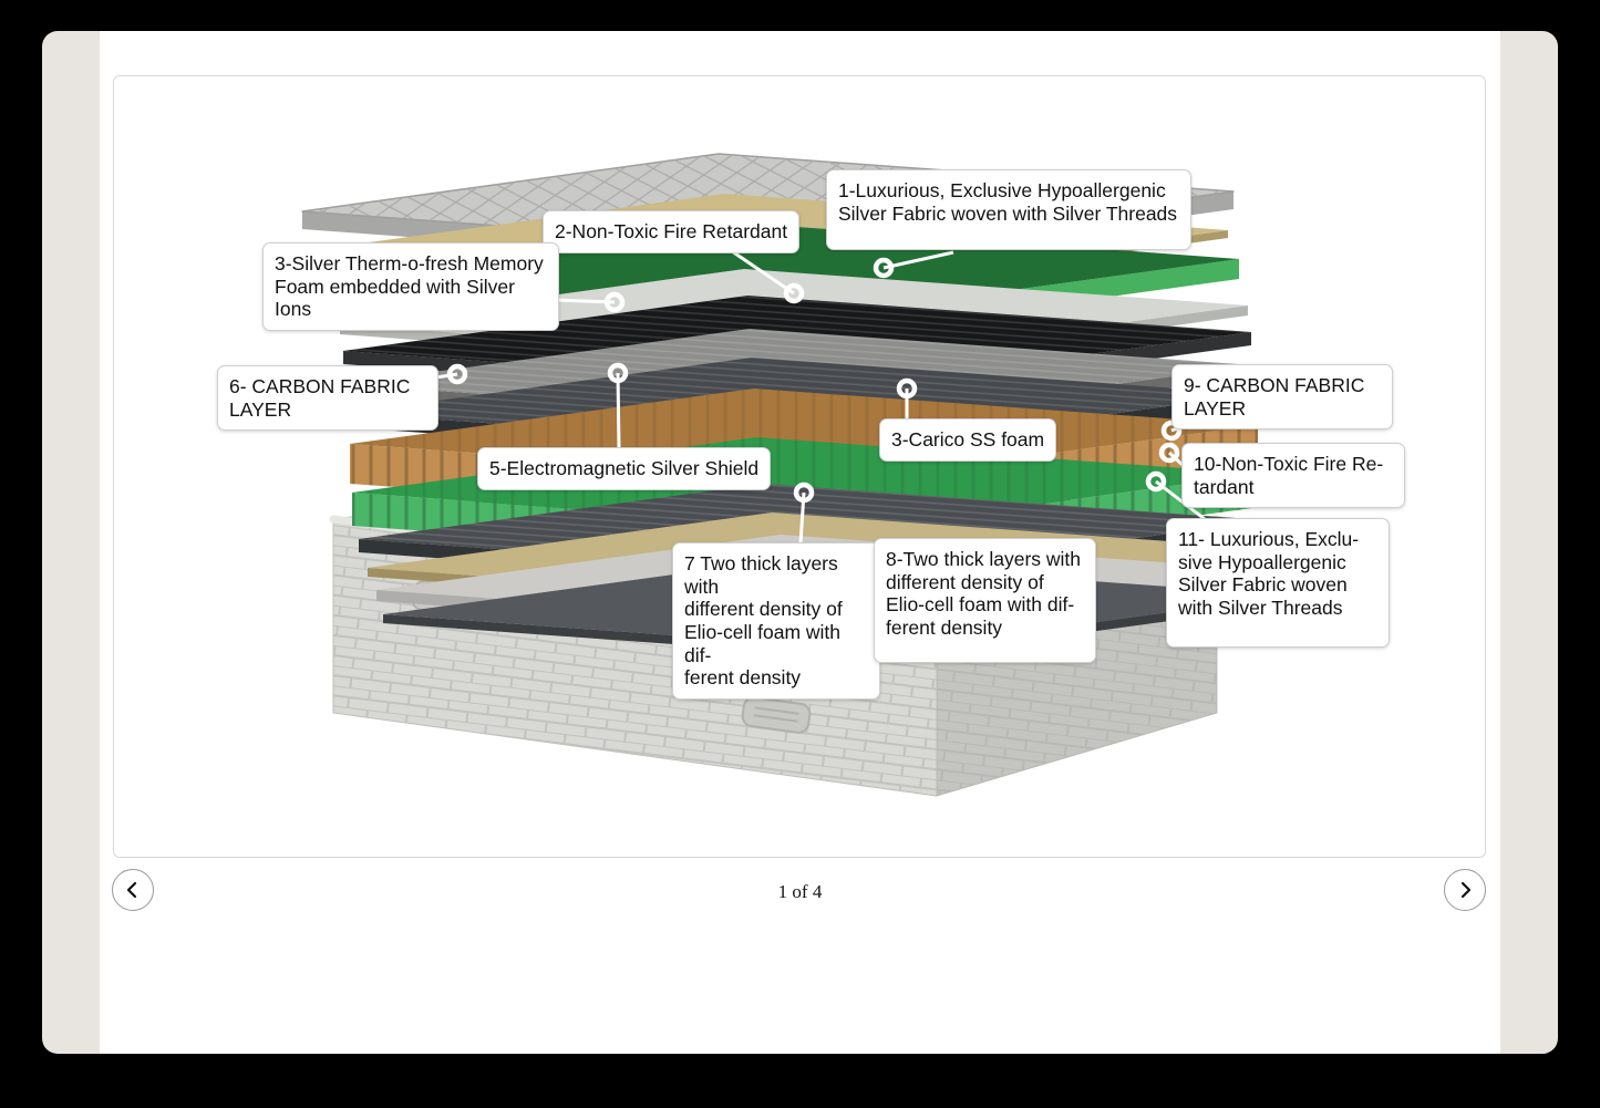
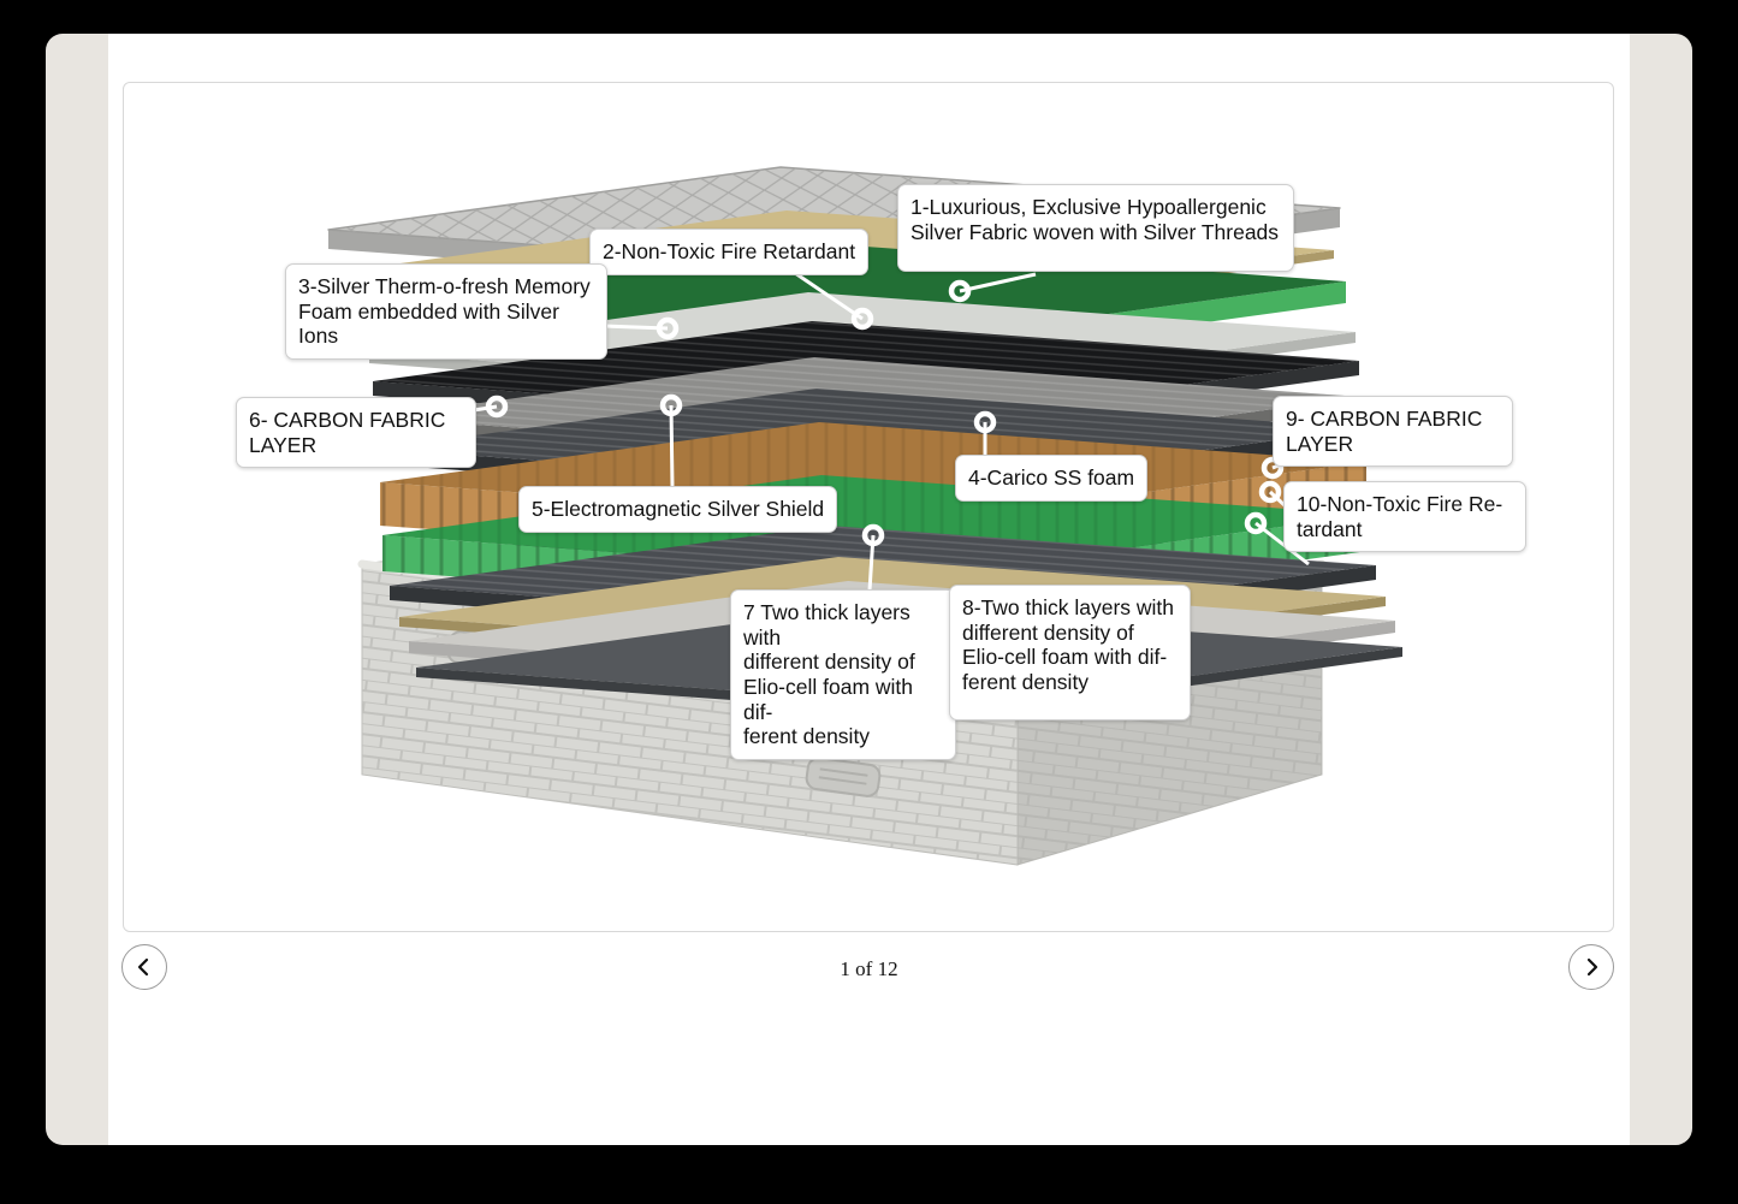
  1-Luxurious, Exclusive Hypoallergenic
  Silver Fabric woven with Silver Threads
  2-Non-Toxic Fire Retardant
  3-Silver Therm-o-fresh Memory
  Foam embedded with Silver
  Ions
  6- CARBON FABRIC
  LAYER
  9- CARBON FABRIC
  LAYER
- 3-Carico SS foam
+ 4-Carico SS foam
  10-Non-Toxic Fire Re-
  tardant
  5-Electromagnetic Silver Shield
- 11- Luxurious, Exclu-
- sive Hypoallergenic
- Silver Fabric woven
- with Silver Threads
  7 Two thick layers with
  different density of
  Elio-cell foam with dif-
  ferent density
  8-Two thick layers with
  different density of
  Elio-cell foam with dif-
  ferent density
- 1 of 4
+ 1 of 12
